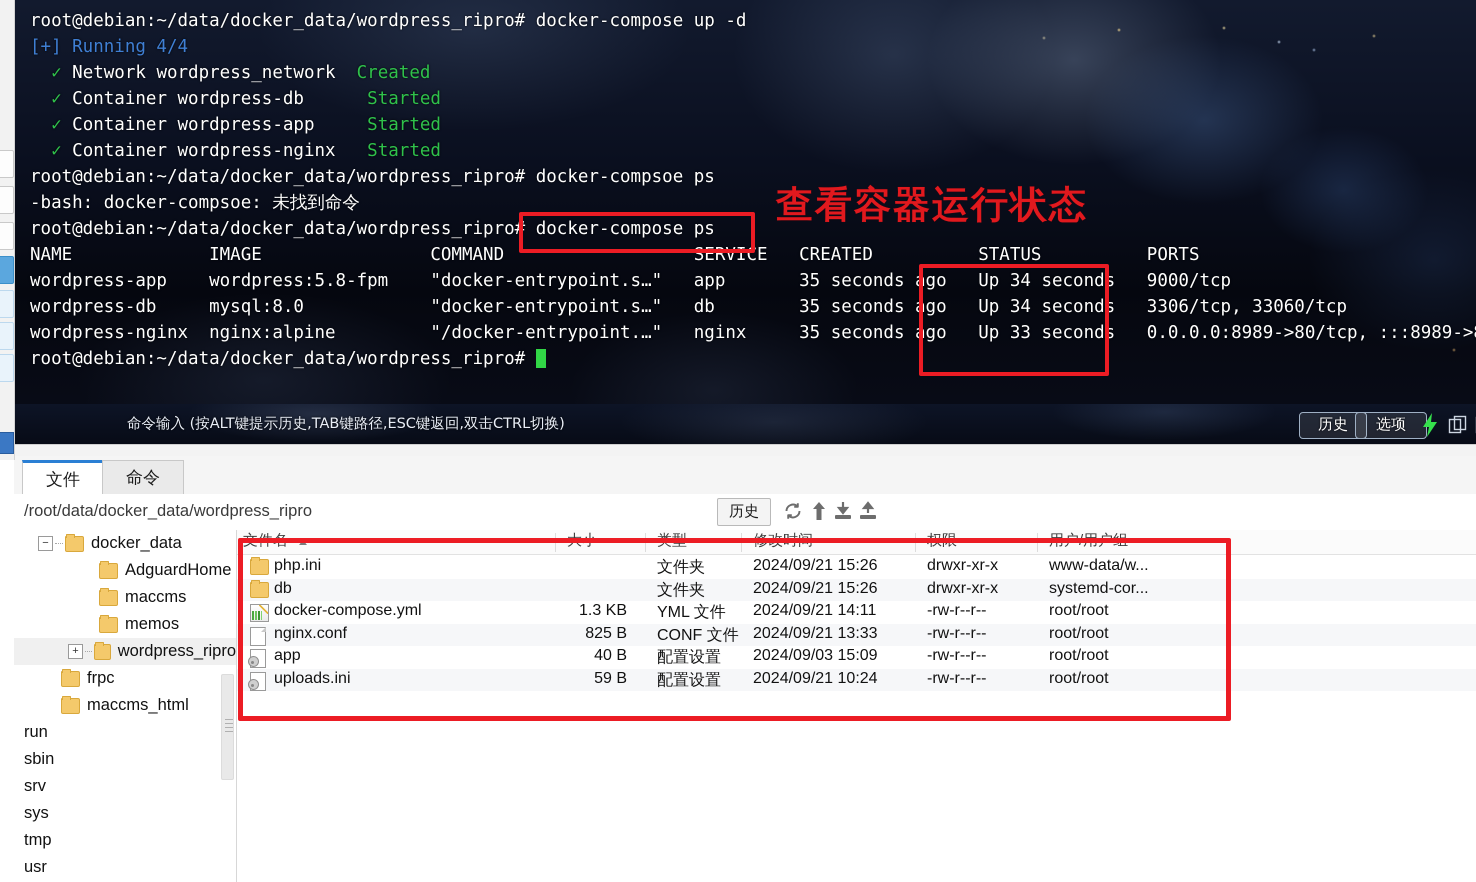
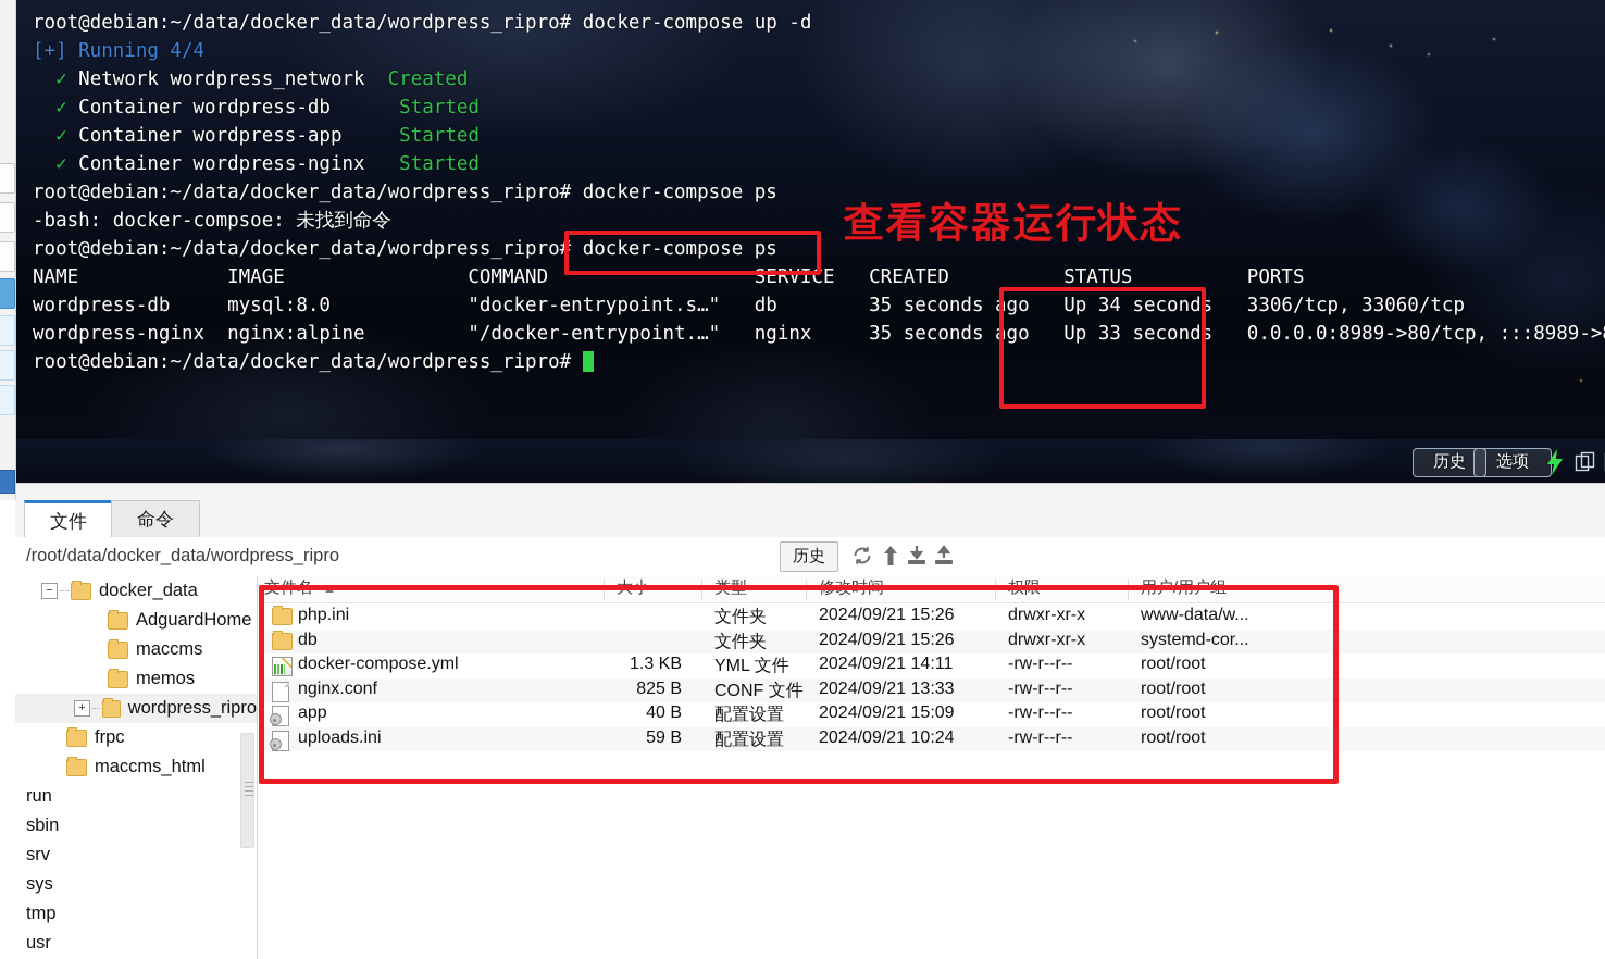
  root@debian:~/data/docker_data/wordpress_ripro# docker-compose up -d
  [+] Running 4/4
  ✓ Network wordpress_network Created
  ✓ Container wordpress-db Started
  ✓ Container wordpress-app Started
  ✓ Container wordpress-nginx Started
  root@debian:~/data/docker_data/wordpress_ripro# docker-compsoe ps
  -bash: docker-compsoe: 未找到命令
  root@debian:~/data/docker_data/wordpress_ripro# docker-compose ps
  NAME IMAGE COMMAND SERVICE CREATED STATUS PORTS
- wordpress-app wordpress:5.8-fpm "docker-entrypoint.s…" app 35 seconds ago Up 34 seconds 9000/tcp
  wordpress-db mysql:8.0 "docker-entrypoint.s…" db 35 seconds ago Up 34 seconds 3306/tcp, 33060/tcp
  wordpress-nginx nginx:alpine "/docker-entrypoint.…" nginx 35 seconds ago Up 33 seconds 0.0.0.0:8989->80/tcp, :::8989->
  root@debian:~/data/docker_data/wordpress_ripro#
  查看容器运行状态
- 命令输入 (按ALT键提示历史,TAB键路径,ESC键返回,双击CTRL切换)
  历史
  选项
  文件
  命令
  /root/data/docker_data/wordpress_ripro
  历史
  −
  docker_data
  AdguardHome
  maccms
  memos
  +
  wordpress_ripro
  frpc
  maccms_html
  run
  sbin
  srv
  sys
  tmp
  usr
  文件名
  大小
  类型
  修改时间
  权限
  用户/用户组
  php.ini
  文件夹
  2024/09/21 15:26
  drwxr-xr-x
  www-data/w...
  db
  文件夹
  2024/09/21 15:26
  drwxr-xr-x
  systemd-cor...
  docker-compose.yml
  1.3 KB
  YML 文件
  2024/09/21 14:11
  -rw-r--r--
  root/root
  nginx.conf
  825 B
  CONF 文件
  2024/09/21 13:33
  -rw-r--r--
  root/root
  app
  40 B
  配置设置
- 2024/09/03 15:09
+ 2024/09/21 15:09
  -rw-r--r--
  root/root
  uploads.ini
  59 B
  配置设置
  2024/09/21 10:24
  -rw-r--r--
  root/root
